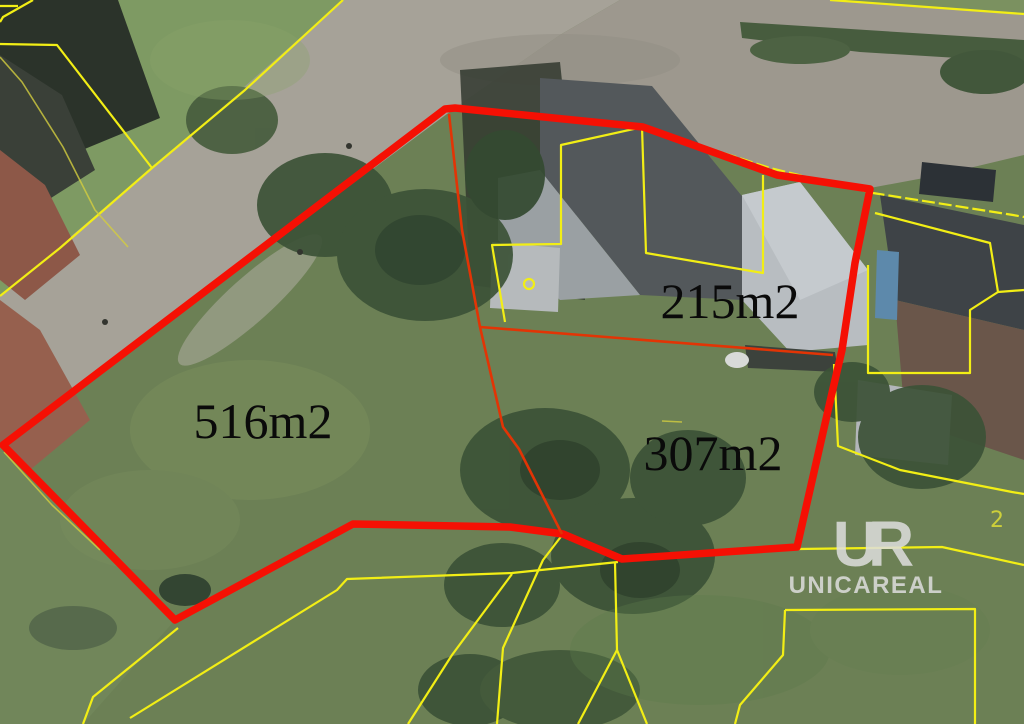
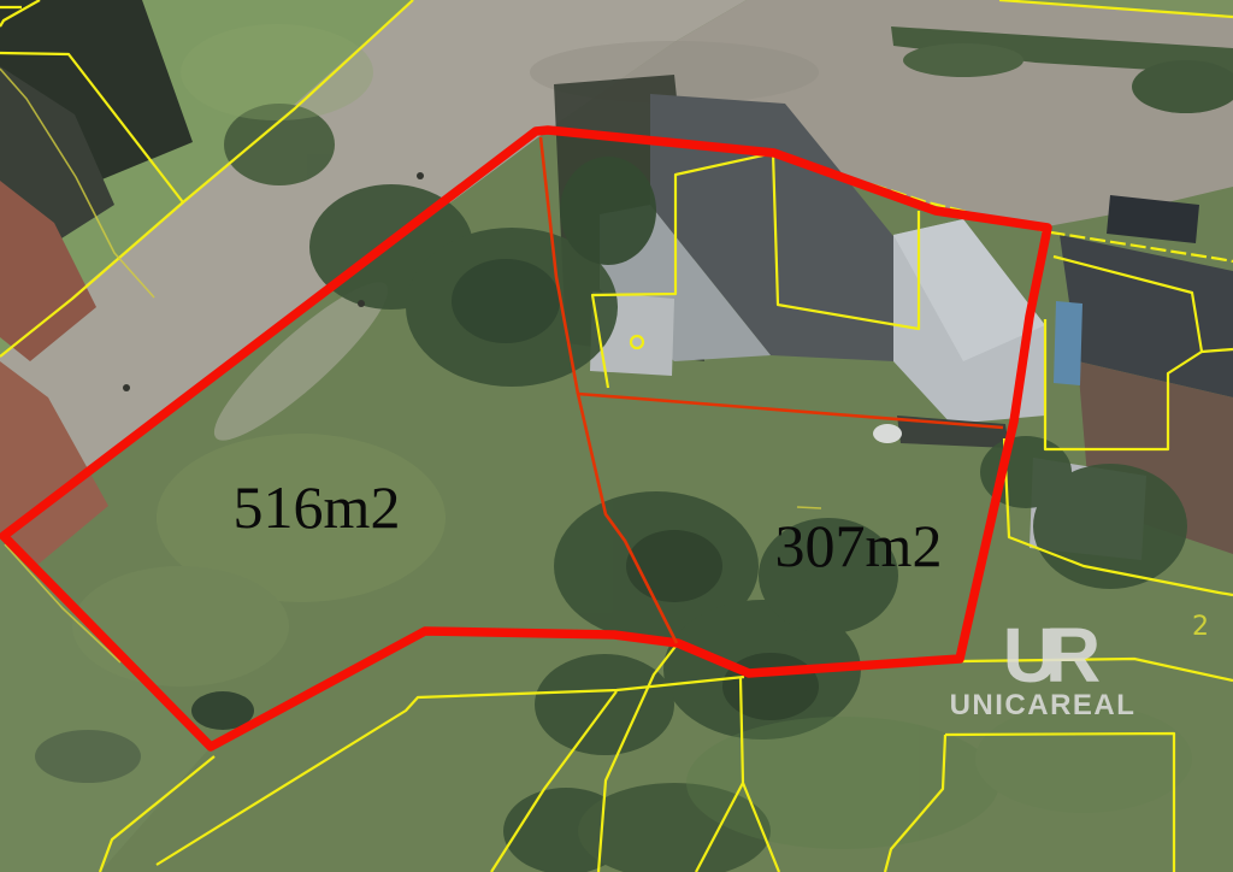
  516m2
- 215m2
  307m2
  2
  UR
  UNICAREAL
